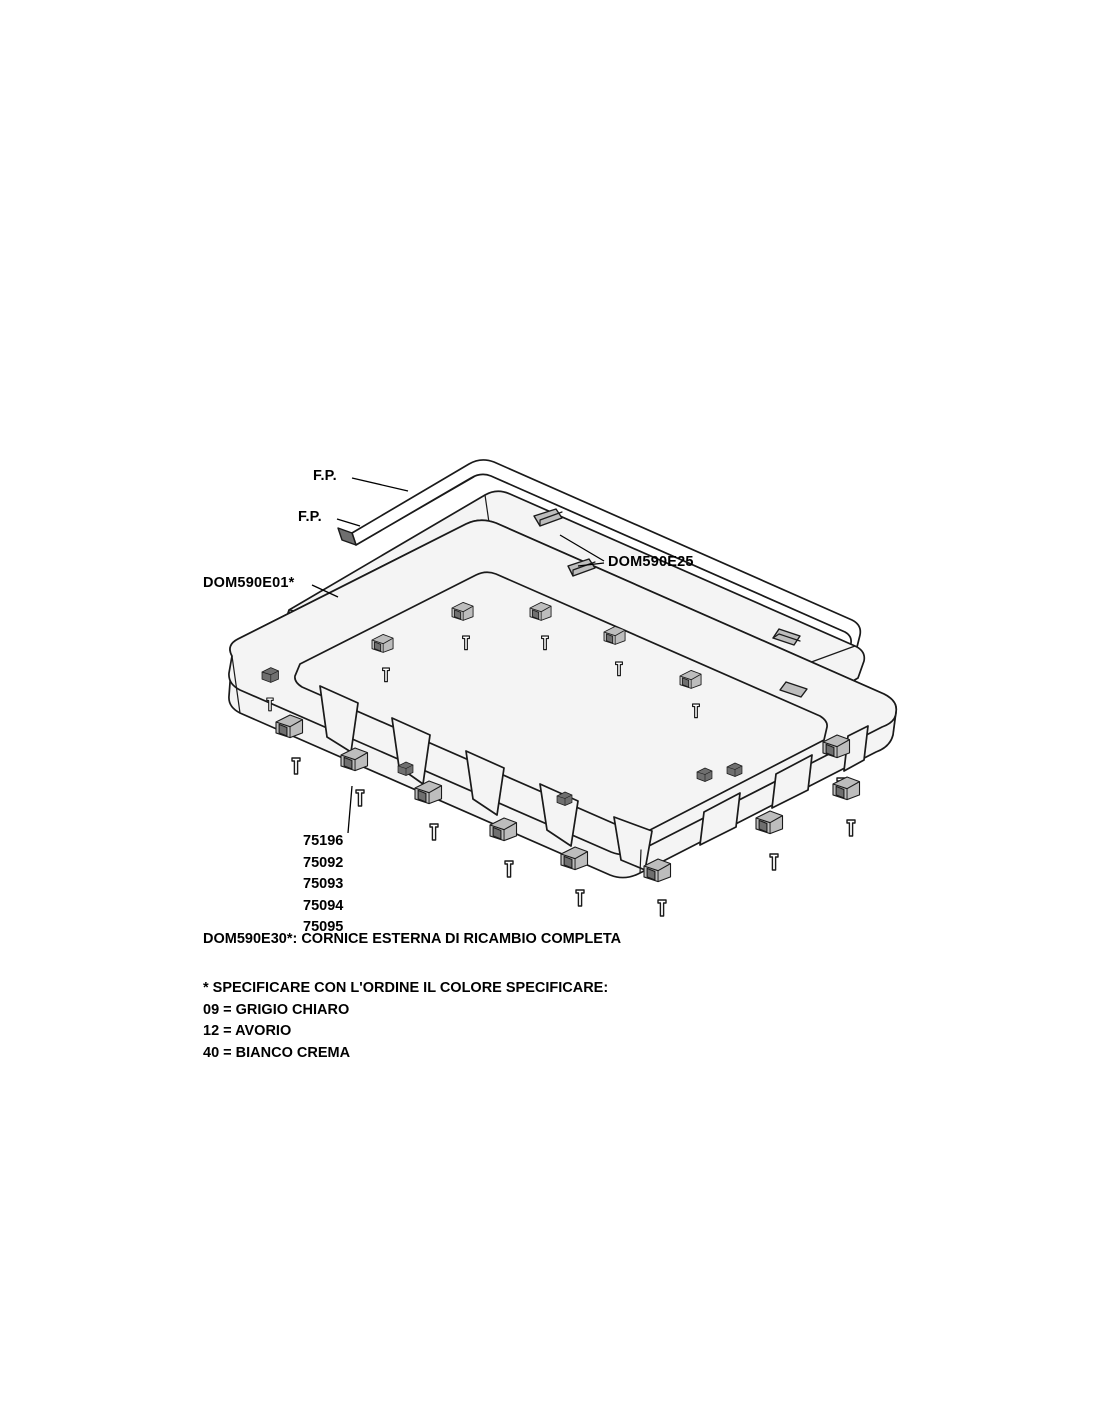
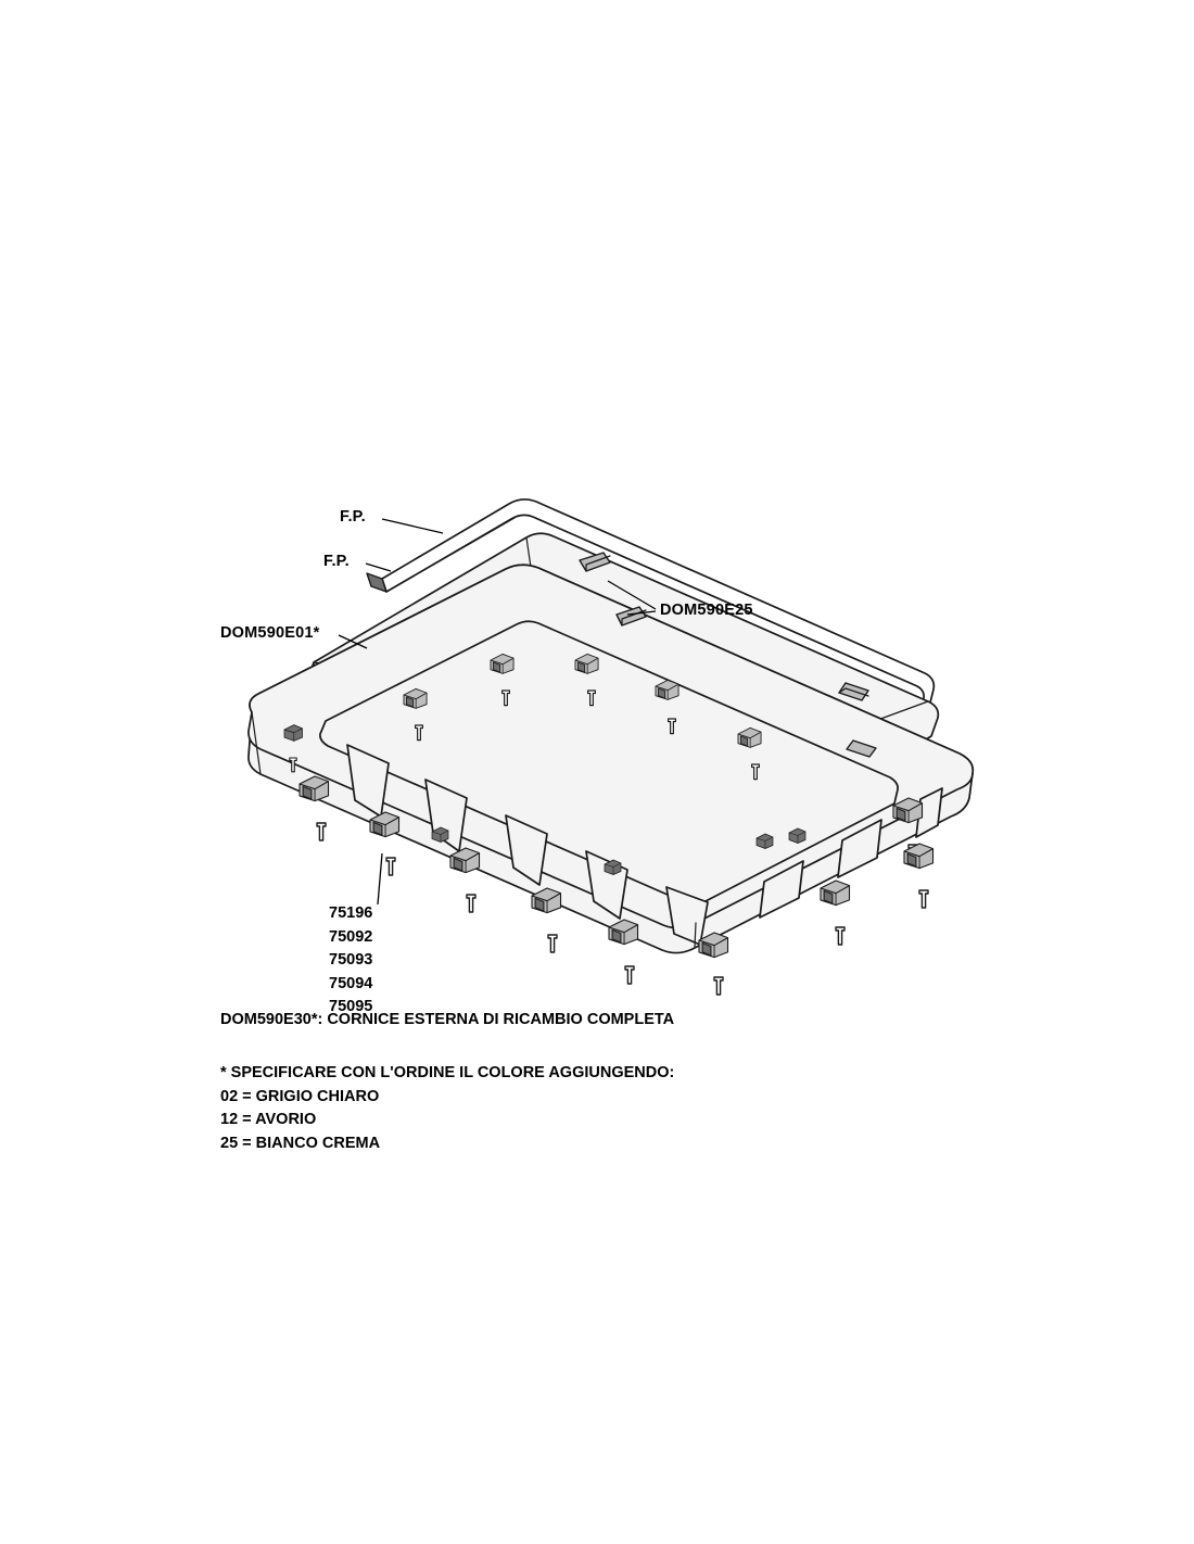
  F.P.
  F.P.
  DOM590E01*
  DOM590E25
  75196
  75092
  75093
  75094
  75095
  DOM590E30*: CORNICE ESTERNA DI RICAMBIO COMPLETA
- * SPECIFICARE CON L'ORDINE IL COLORE SPECIFICARE:
+ * SPECIFICARE CON L'ORDINE IL COLORE AGGIUNGENDO:
- 09 = GRIGIO CHIARO
+ 02 = GRIGIO CHIARO
  12 = AVORIO
- 40 = BIANCO CREMA
+ 25 = BIANCO CREMA
